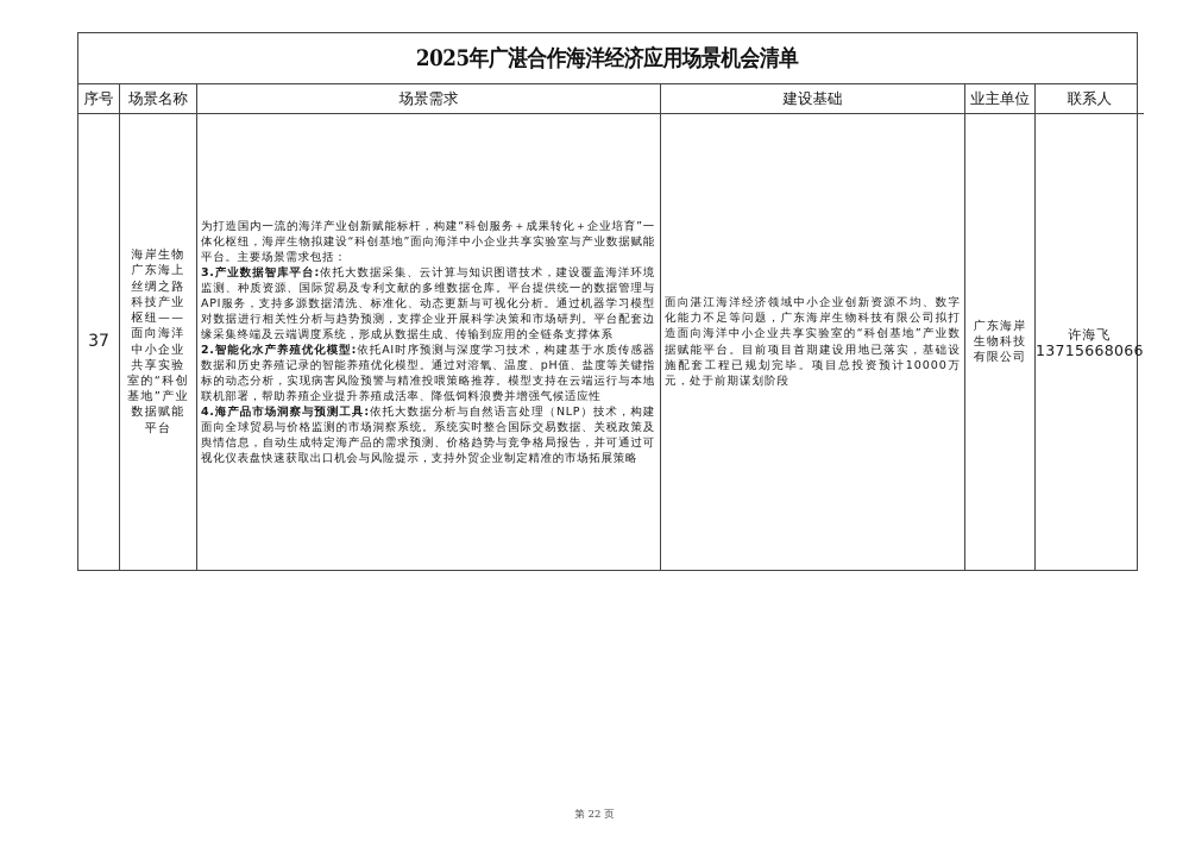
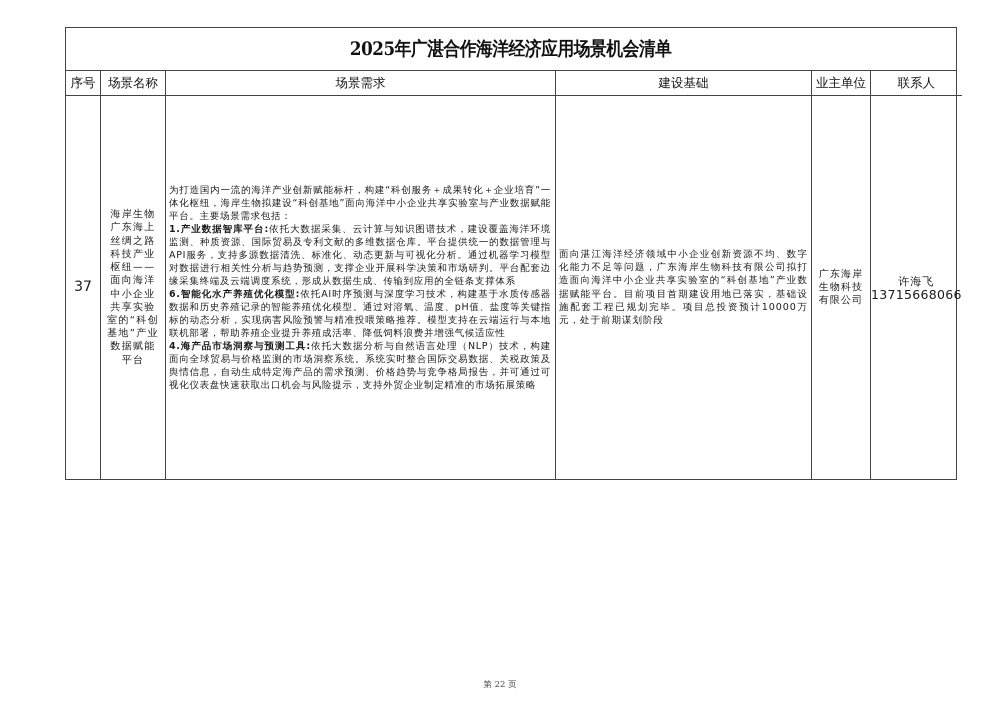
  2025年广湛合作海洋经济应用场景机会清单
  序号
  场景名称
  场景需求
  建设基础
  业主单位
  联系人
  37
  海岸生物广东海上丝绸之路科技产业枢纽——面向海洋中小企业共享实验室的“科创基地”产业数据赋能平台
  为打造国内一流的海洋产业创新赋能标杆，构建“科创服务＋成果转化＋企业培育”一体化枢纽，海岸生物拟建设“科创基地”面向海洋中小企业共享实验室与产业数据赋能平台。主要场景需求包括：
- 3.产业数据智库平台:依托大数据采集、云计算与知识图谱技术，建设覆盖海洋环境监测、种质资源、国际贸易及专利文献的多维数据仓库。平台提供统一的数据管理与API服务，支持多源数据清洗、标准化、动态更新与可视化分析。通过机器学习模型对数据进行相关性分析与趋势预测，支撑企业开展科学决策和市场研判。平台配套边缘采集终端及云端调度系统，形成从数据生成、传输到应用的全链条支撑体系
+ 1.产业数据智库平台:依托大数据采集、云计算与知识图谱技术，建设覆盖海洋环境监测、种质资源、国际贸易及专利文献的多维数据仓库。平台提供统一的数据管理与API服务，支持多源数据清洗、标准化、动态更新与可视化分析。通过机器学习模型对数据进行相关性分析与趋势预测，支撑企业开展科学决策和市场研判。平台配套边缘采集终端及云端调度系统，形成从数据生成、传输到应用的全链条支撑体系
- 2.智能化水产养殖优化模型:依托AI时序预测与深度学习技术，构建基于水质传感器数据和历史养殖记录的智能养殖优化模型。通过对溶氧、温度、pH值、盐度等关键指标的动态分析，实现病害风险预警与精准投喂策略推荐。模型支持在云端运行与本地联机部署，帮助养殖企业提升养殖成活率、降低饲料浪费并增强气候适应性
+ 6.智能化水产养殖优化模型:依托AI时序预测与深度学习技术，构建基于水质传感器数据和历史养殖记录的智能养殖优化模型。通过对溶氧、温度、pH值、盐度等关键指标的动态分析，实现病害风险预警与精准投喂策略推荐。模型支持在云端运行与本地联机部署，帮助养殖企业提升养殖成活率、降低饲料浪费并增强气候适应性
  4.海产品市场洞察与预测工具:依托大数据分析与自然语言处理（NLP）技术，构建面向全球贸易与价格监测的市场洞察系统。系统实时整合国际交易数据、关税政策及舆情信息，自动生成特定海产品的需求预测、价格趋势与竞争格局报告，并可通过可视化仪表盘快速获取出口机会与风险提示，支持外贸企业制定精准的市场拓展策略
  面向湛江海洋经济领域中小企业创新资源不均、数字化能力不足等问题，广东海岸生物科技有限公司拟打造面向海洋中小企业共享实验室的“科创基地”产业数据赋能平台。目前项目首期建设用地已落实，基础设施配套工程已规划完毕。项目总投资预计10000万元，处于前期谋划阶段
  广东海岸生物科技有限公司
  许海飞
  13715668066
  第 22 页
